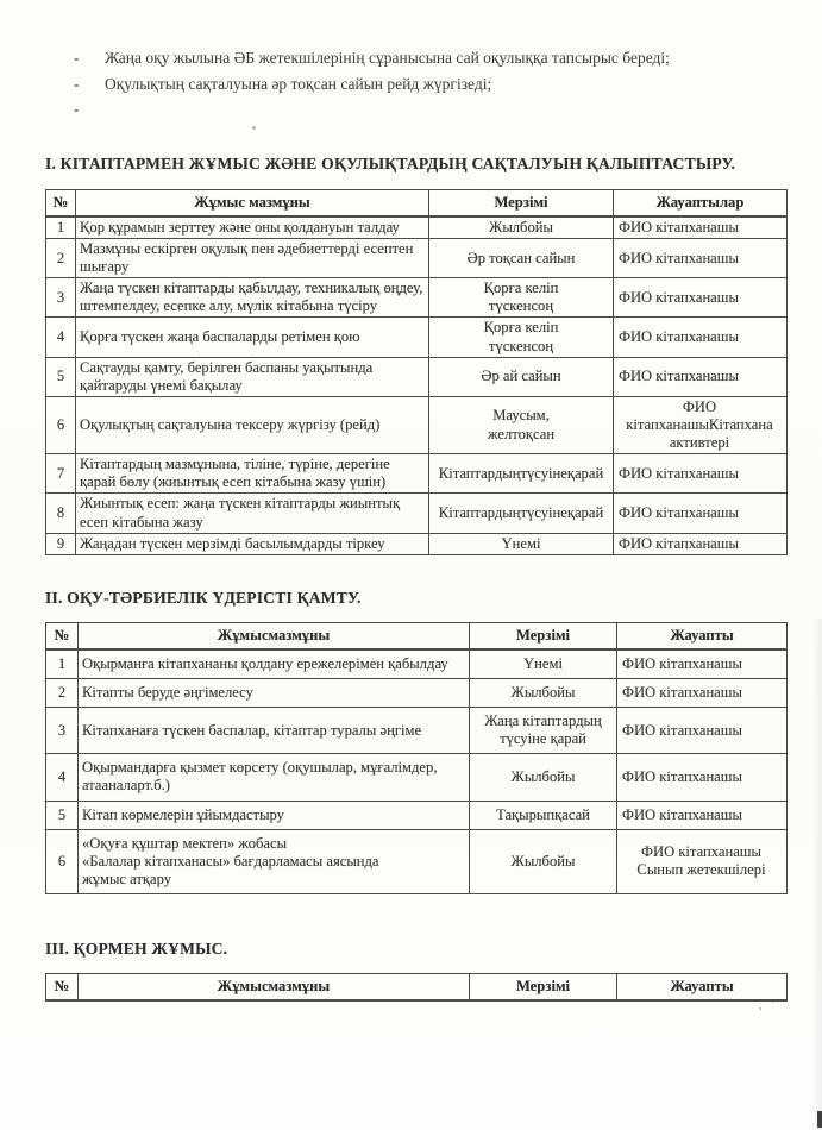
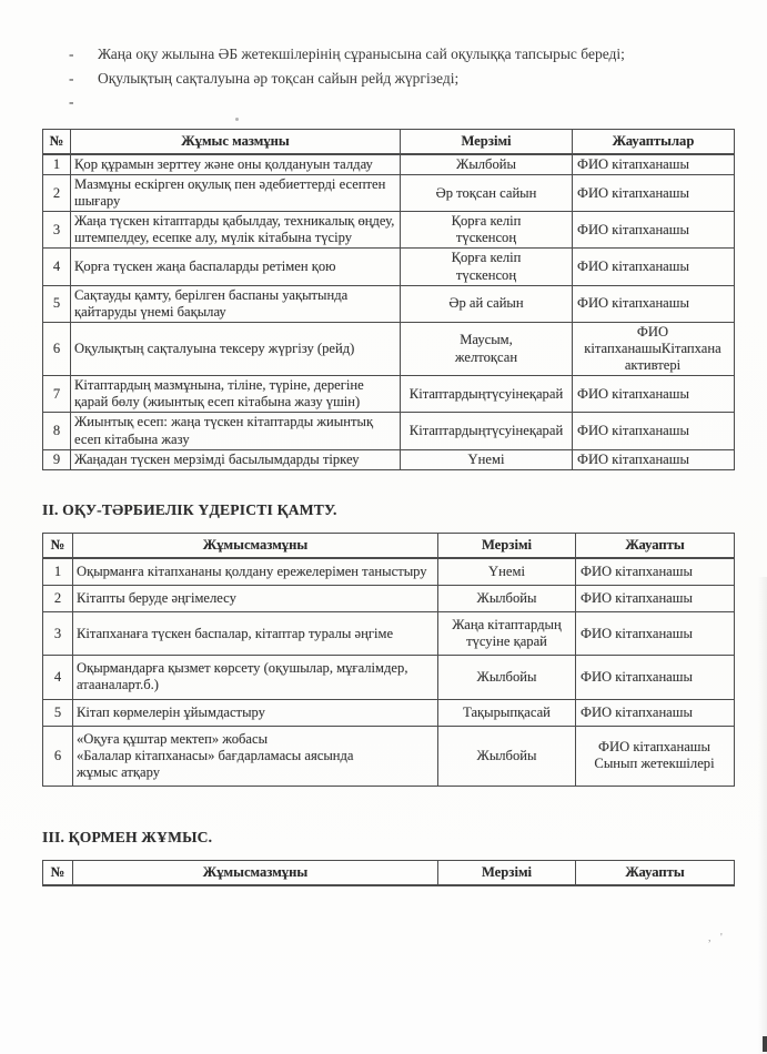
  -
  Жаңа оқу жылына ӘБ жетекшілерінің сұранысына сай оқулыққа тапсырыс береді;
  -
  Оқулықтың сақталуына әр тоқсан сайын рейд жүргізеді;
  -
- І. КІТАПТАРМЕН ЖҰМЫС ЖӘНЕ ОҚУЛЫҚТАРДЫҢ САҚТАЛУЫН ҚАЛЫПТАСТЫРУ.
  №	Жұмыс мазмұны	Мерзімі	Жауаптылар
  1	Қор құрамын зерттеу және оны қолдануын талдау	Жылбойы	ФИО кітапханашы
  2	Мазмұны ескірген оқулық пен әдебиеттерді есептен шығару	Әр тоқсан сайын	ФИО кітапханашы
  3	Жаңа түскен кітаптарды қабылдау, техникалық өңдеу, штемпелдеу, есепке алу, мүлік кітабына түсіру	Қорға келіп түскенсоң	ФИО кітапханашы
  4	Қорға түскен жаңа баспаларды ретімен қою	Қорға келіп түскенсоң	ФИО кітапханашы
  5	Сақтауды қамту, берілген баспаны уақытында қайтаруды үнемі бақылау	Әр ай сайын	ФИО кітапханашы
  6	Оқулықтың сақталуына тексеру жүргізу (рейд)	Маусым, желтоқсан	ФИО кітапханашыКітапхана активтері
  7	Кітаптардың мазмұнына, тіліне, түріне, дерегіне қарай бөлу (жиынтық есеп кітабына жазу үшін)	Кітаптардыңтүсуінеқарай	ФИО кітапханашы
  8	Жиынтық есеп: жаңа түскен кітаптарды жиынтық есеп кітабына жазу	Кітаптардыңтүсуінеқарай	ФИО кітапханашы
  9	Жаңадан түскен мерзімді басылымдарды тіркеу	Үнемі	ФИО кітапханашы
  ІІ. ОҚУ-ТӘРБИЕЛІК ҮДЕРІСТІ ҚАМТУ.
  №	Жұмысмазмұны	Мерзімі	Жауапты
- 1	Оқырманға кітапхананы қолдану ережелерімен қабылдау	Үнемі	ФИО кітапханашы
+ 1	Оқырманға кітапхананы қолдану ережелерімен таныстыру	Үнемі	ФИО кітапханашы
  2	Кітапты беруде әңгімелесу	Жылбойы	ФИО кітапханашы
  3	Кітапханаға түскен баспалар, кітаптар туралы әңгіме	Жаңа кітаптардың түсуіне қарай	ФИО кітапханашы
  4	Оқырмандарға қызмет көрсету (оқушылар, мұғалімдер, атааналарт.б.)	Жылбойы	ФИО кітапханашы
  5	Кітап көрмелерін ұйымдастыру	Тақырыпқасай	ФИО кітапханашы
  6	«Оқуға құштар мектеп» жобасы «Балалар кітапханасы» бағдарламасы аясында жұмыс атқару	Жылбойы	ФИО кітапханашы Сынып жетекшілері
  ІІІ. ҚОРМЕН ЖҰМЫС.
  №	Жұмысмазмұны	Мерзімі	Жауапты
  , '
